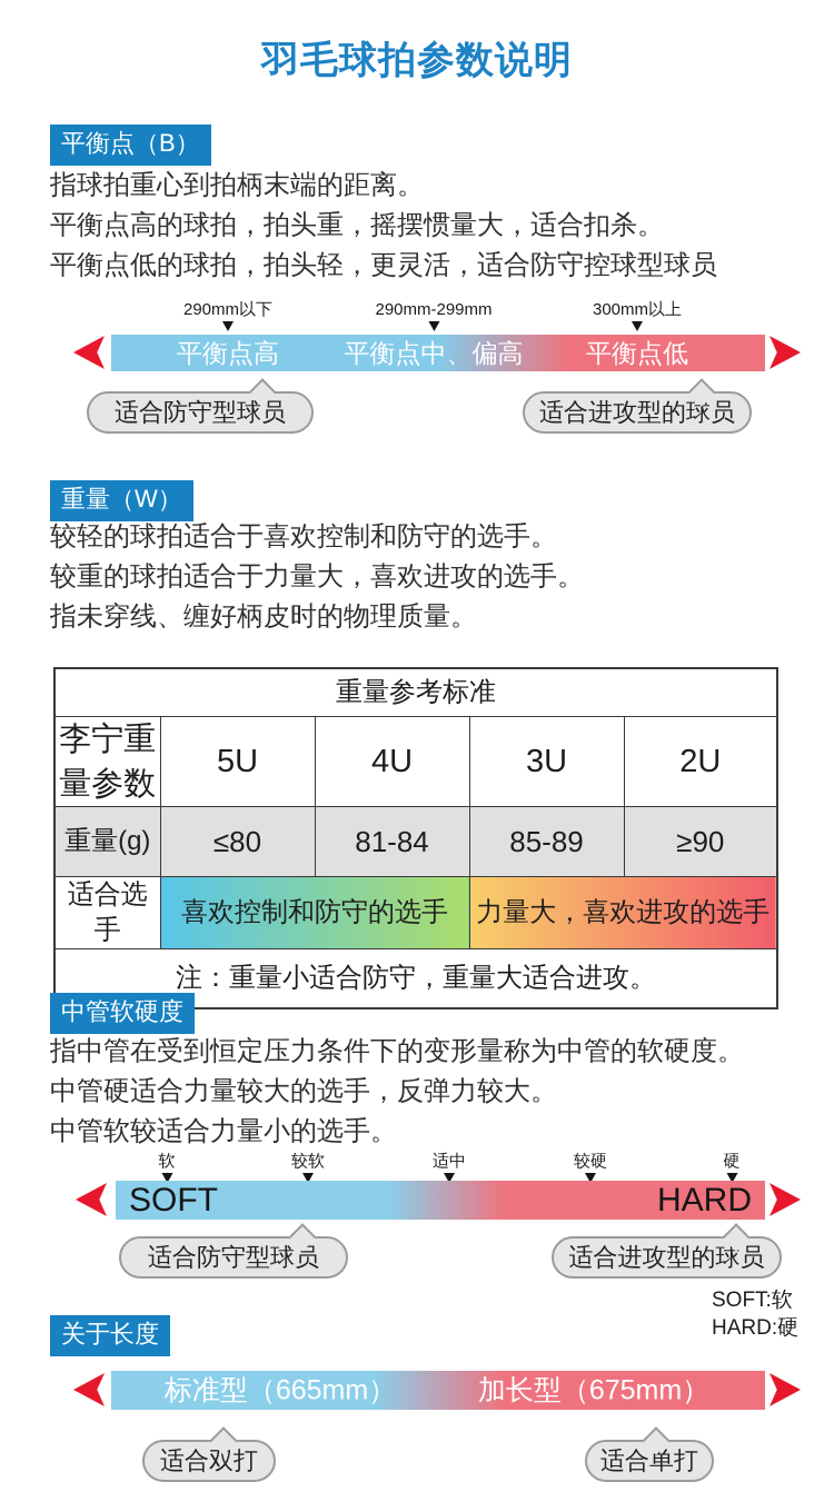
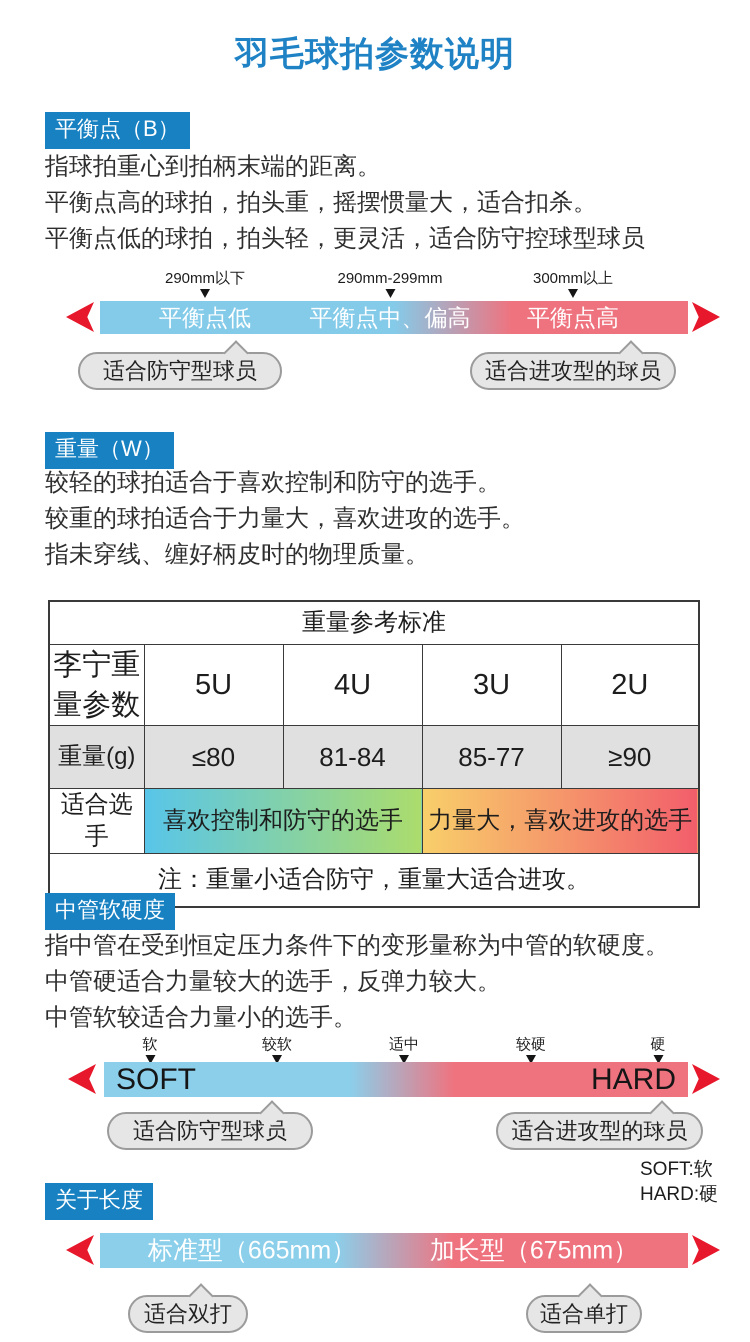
  羽毛球拍参数说明
  平衡点（B）
  指球拍重心到拍柄末端的距离。
  平衡点高的球拍，拍头重，摇摆惯量大，适合扣杀。
  平衡点低的球拍，拍头轻，更灵活，适合防守控球型球员
  290mm以下
  290mm-299mm
  300mm以上
- 平衡点高
+ 平衡点低
  平衡点中、偏高
- 平衡点低
+ 平衡点高
  适合防守型球员
  适合进攻型的球员
  重量（W）
  较轻的球拍适合于喜欢控制和防守的选手。
  较重的球拍适合于力量大，喜欢进攻的选手。
  指未穿线、缠好柄皮时的物理质量。
  重量参考标准
  李宁重量参数	5U	4U	3U	2U
- 重量(g)	≤80	81-84	85-89	≥90
+ 重量(g)	≤80	81-84	85-77	≥90
  适合选手	喜欢控制和防守的选手	力量大，喜欢进攻的选手
  注：重量小适合防守，重量大适合进攻。
  中管软硬度
  指中管在受到恒定压力条件下的变形量称为中管的软硬度。
  中管硬适合力量较大的选手，反弹力较大。
  中管软较适合力量小的选手。
  软
  较软
  适中
  较硬
  硬
  SOFT
  HARD
  适合防守型球员
  适合进攻型的球员
  SOFT:软
  HARD:硬
  关于长度
  标准型（665mm）
  加长型（675mm）
  适合双打
  适合单打
